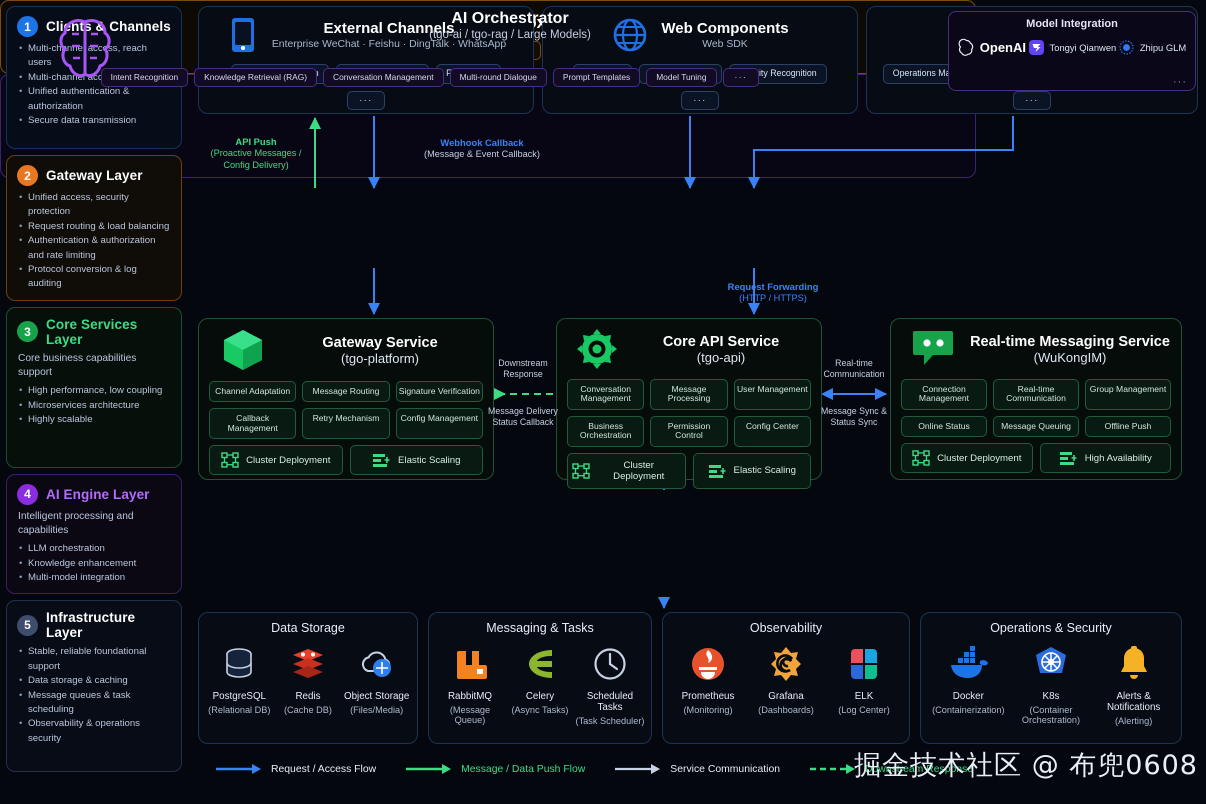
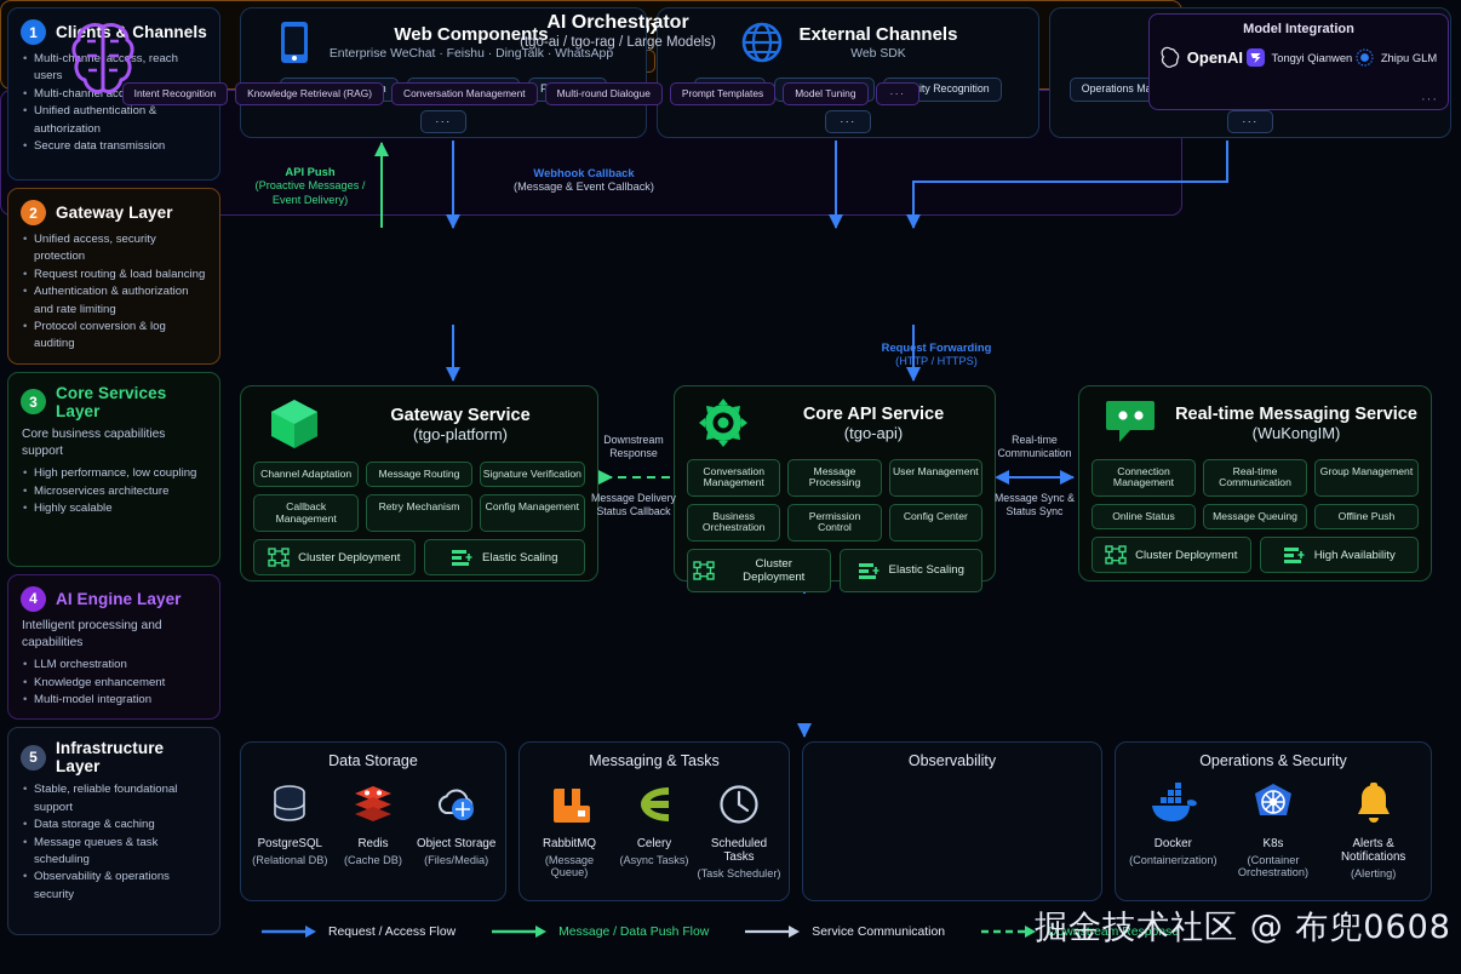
  1
  Clints & Channels
  Multi-chnne accss, reach users
  Multi-channel ac
  Unified authentication & authorization
  Secure data transmission
  2
  Gateway Layer
  Unified access, security protection
  Request routing & load balancing
  Authentication & authorization and rate limiting
  Protocol conversion & log auditing
  3
  Core Services Layer
  Core business capabilities support
  High performance, low coupling
  Microservices architecture
  Highly scalable
  4
  AI Engine Layer
  Intelligent processing and capabilities
  LLM orchestration
  Knowledge enhancement
  Multi-model integration
  5
  Infrastructure Layer
  Stable, reliable foundational support
  Data storage & caching
  Message queues & task scheduling
  Observability & operations security
- External Channels
+ Web Components
  Enterprise WeChat · Feishu · DingTalk · WhatsApp
  ···
- Web Components
+ External Channels
  Web SDK
  ity Recognition
  ···
  ···
  API Push
- (Proactive Messages / Config Delivery)
+ (Proactive Messages / Event Delivery)
  Webhook Callback
  (Message & Event Callback)
  Request Forwarding
  (HTTP / HTTPS)
  Gateway Service
  (tgo-platform)
  Channel Adaptation
  Message Routing
  Signature Verification
  Callback Management
  Retry Mechanism
  Config Management
  Cluster Deployment
  Elastic Scaling
  Core API Service
  (tgo-api)
  Conversation Management
  Message Processing
  User Management
  Business Orchestration
  Permission Control
  Config Center
  Cluster Deployment
  Elastic Scaling
  Real-time Messaging Service
  (WuKongIM)
  Connection Management
  Real-time Communication
  Group Management
  Online Status
  Message Queuing
  Offline Push
  Cluster Deployment
  High Availability
  Downstream Response
  Message Delivery Status Callback
  Real-time Communication
  Message Sync & Status Sync
  AI Orchestrator
  (tgo-ai / tgo-rag / Large Models)
  Intent Recognition
  Knowledge Retrieval (RAG)
  Conversation Management
  Multi-round Dialogue
  Prompt Templates
  Model Tuning
  ···
  Model Integration
  OpenAI
  Tongyi Qianwen
  Zhipu GLM
  ···
  Data Storage
  PostgreSQL
  (Relational DB)
  Redis
  (Cache DB)
  Object Storage
  (Files/Media)
  Messaging & Tasks
  RabbitMQ
  (Message Queue)
  Celery
  (Async Tasks)
  Scheduled Tasks
  (Task Scheduler)
  Observability
- Prometheus
- (Monitoring)
- Grafana
- (Dashboards)
- ELK
- (Log Center)
  Operations & Security
  Docker
  (Containerization)
  K8s
  (Container Orchestration)
  Alerts & Notifications
  (Alerting)
  Request / Access Flow
  Message / Data Push Flow
  Service Communication
  Downstream Response
  掘金技术社区 @ 布兜0608
